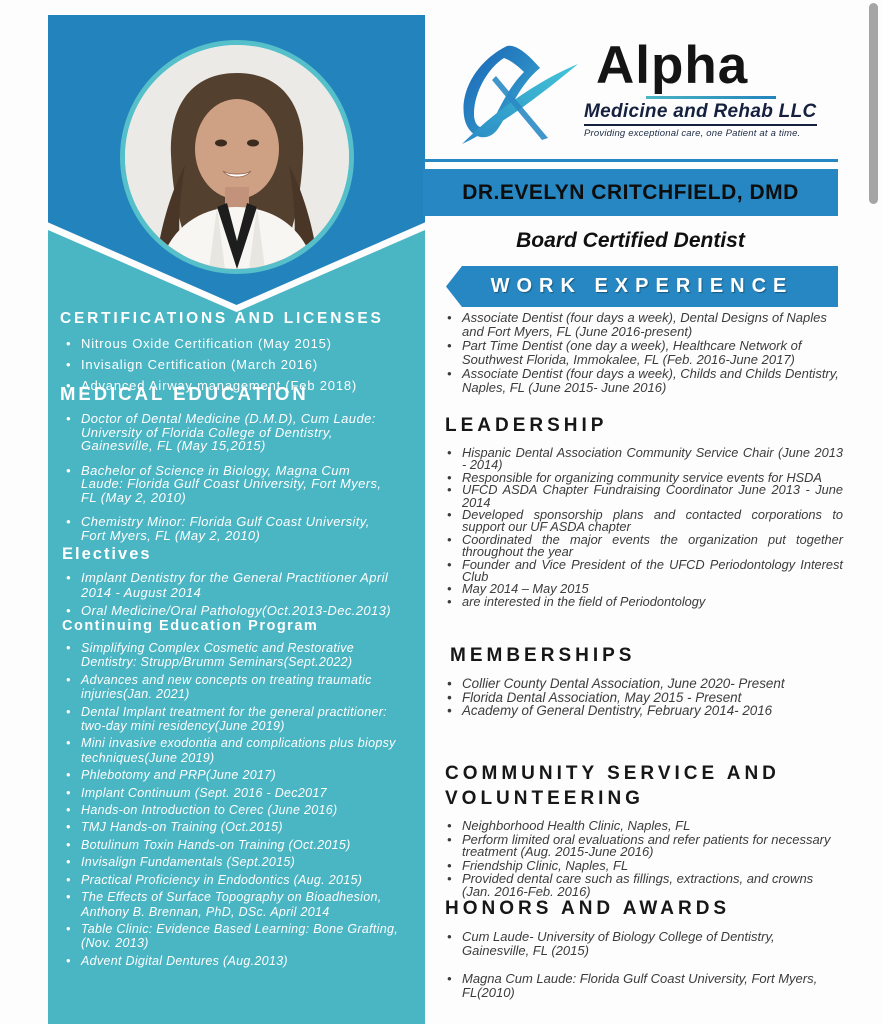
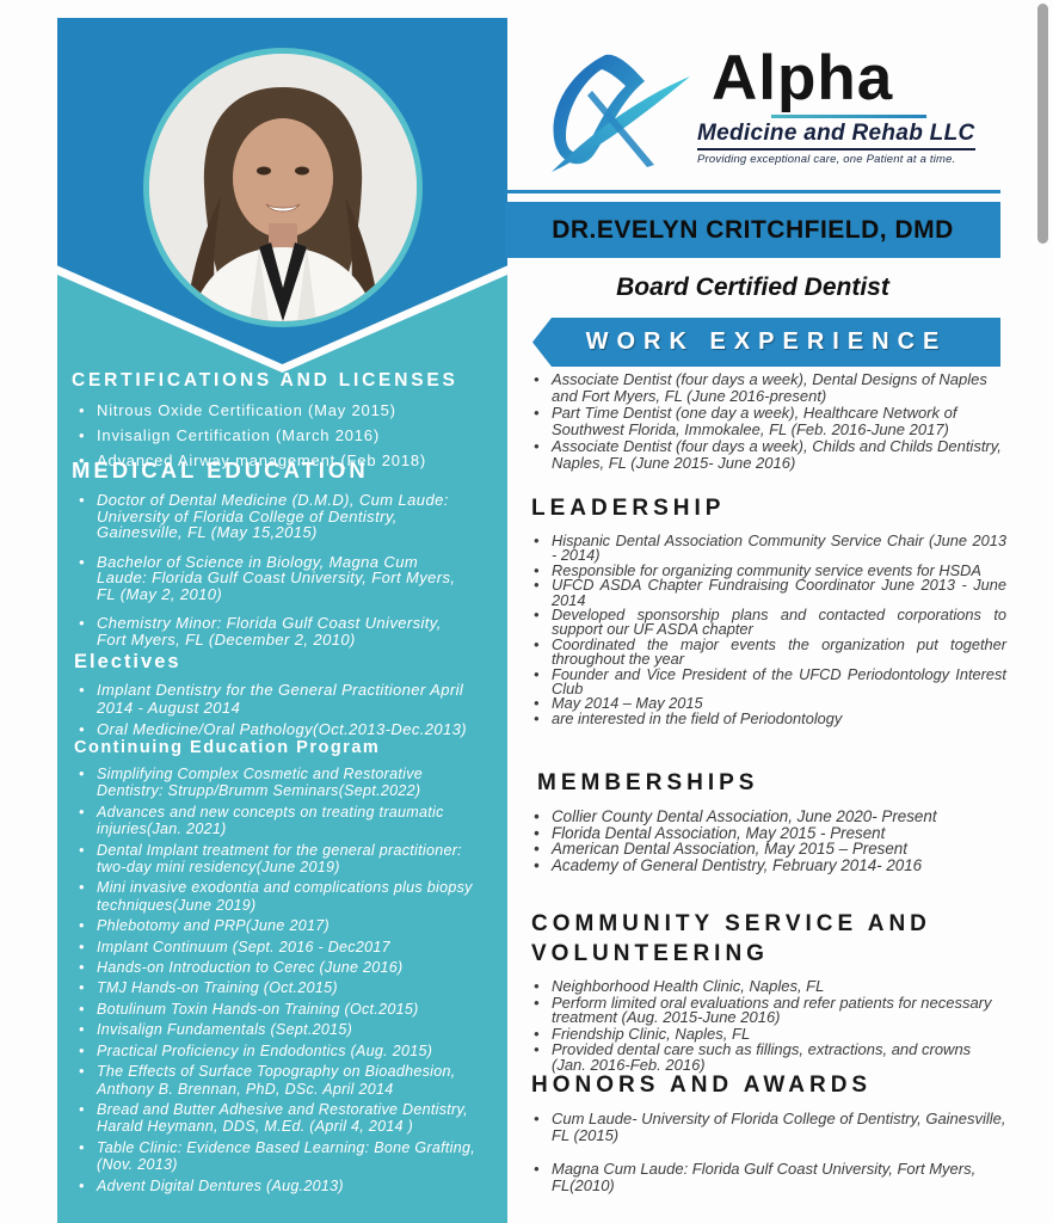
  CERTIFICATIONS AND LICENSES
  Nitrous Oxide Certification (May 2015)
  Invisalign Certification (March 2016)
  Advanced Airway management (Feb 2018)
  MEDICAL EDUCATION
  Doctor of Dental Medicine (D.M.D), Cum Laude: University of Florida College of Dentistry, Gainesville, FL (May 15,2015)
  Bachelor of Science in Biology, Magna Cum Laude: Florida Gulf Coast University, Fort Myers, FL (May 2, 2010)
- Chemistry Minor: Florida Gulf Coast University, Fort Myers, FL (May 2, 2010)
+ Chemistry Minor: Florida Gulf Coast University, Fort Myers, FL (December 2, 2010)
  Electives
  Implant Dentistry for the General Practitioner April 2014 - August 2014
  Oral Medicine/Oral Pathology(Oct.2013-Dec.2013)
  Continuing Education Program
  Simplifying Complex Cosmetic and Restorative Dentistry: Strupp/Brumm Seminars(Sept.2022)
  Advances and new concepts on treating traumatic injuries(Jan. 2021)
  Dental Implant treatment for the general practitioner: two-day mini residency(June 2019)
  Mini invasive exodontia and complications plus biopsy techniques(June 2019)
  Phlebotomy and PRP(June 2017)
  Implant Continuum (Sept. 2016 - Dec2017
  Hands-on Introduction to Cerec (June 2016)
  TMJ Hands-on Training (Oct.2015)
  Botulinum Toxin Hands-on Training (Oct.2015)
  Invisalign Fundamentals (Sept.2015)
  Practical Proficiency in Endodontics (Aug. 2015)
  The Effects of Surface Topography on Bioadhesion, Anthony B. Brennan, PhD, DSc. April 2014
+ Bread and Butter Adhesive and Restorative Dentistry, Harald Heymann, DDS, M.Ed. (April 4, 2014 )
  Table Clinic: Evidence Based Learning: Bone Grafting, (Nov. 2013)
  Advent Digital Dentures (Aug.2013)
  Alpha
  Medicine and Rehab LLC
  Providing exceptional care, one Patient at a time.
  DR.EVELYN CRITCHFIELD, DMD
  Board Certified Dentist
  WORK EXPERIENCE
  Associate Dentist (four days a week), Dental Designs of Naples and Fort Myers, FL (June 2016-present)
  Part Time Dentist (one day a week), Healthcare Network of Southwest Florida, Immokalee, FL (Feb. 2016-June 2017)
  Associate Dentist (four days a week), Childs and Childs Dentistry, Naples, FL (June 2015- June 2016)
  LEADERSHIP
  Hispanic Dental Association Community Service Chair (June 2013 - 2014)
  Responsible for organizing community service events for HSDA
  UFCD ASDA Chapter Fundraising Coordinator June 2013 - June 2014
  Developed sponsorship plans and contacted corporations to support our UF ASDA chapter
  Coordinated the major events the organization put together throughout the year
  Founder and Vice President of the UFCD Periodontology Interest Club
  May 2014 – May 2015
  are interested in the field of Periodontology
  MEMBERSHIPS
  Collier County Dental Association, June 2020- Present
  Florida Dental Association, May 2015 - Present
+ American Dental Association, May 2015 – Present
  Academy of General Dentistry, February 2014- 2016
  COMMUNITY SERVICE AND VOLUNTEERING
  Neighborhood Health Clinic, Naples, FL
  Perform limited oral evaluations and refer patients for necessary treatment (Aug. 2015-June 2016)
  Friendship Clinic, Naples, FL
  Provided dental care such as fillings, extractions, and crowns (Jan. 2016-Feb. 2016)
  HONORS AND AWARDS
- Cum Laude- University of Biology College of Dentistry, Gainesville, FL (2015)
+ Cum Laude- University of Florida College of Dentistry, Gainesville, FL (2015)
  Magna Cum Laude: Florida Gulf Coast University, Fort Myers, FL(2010)
